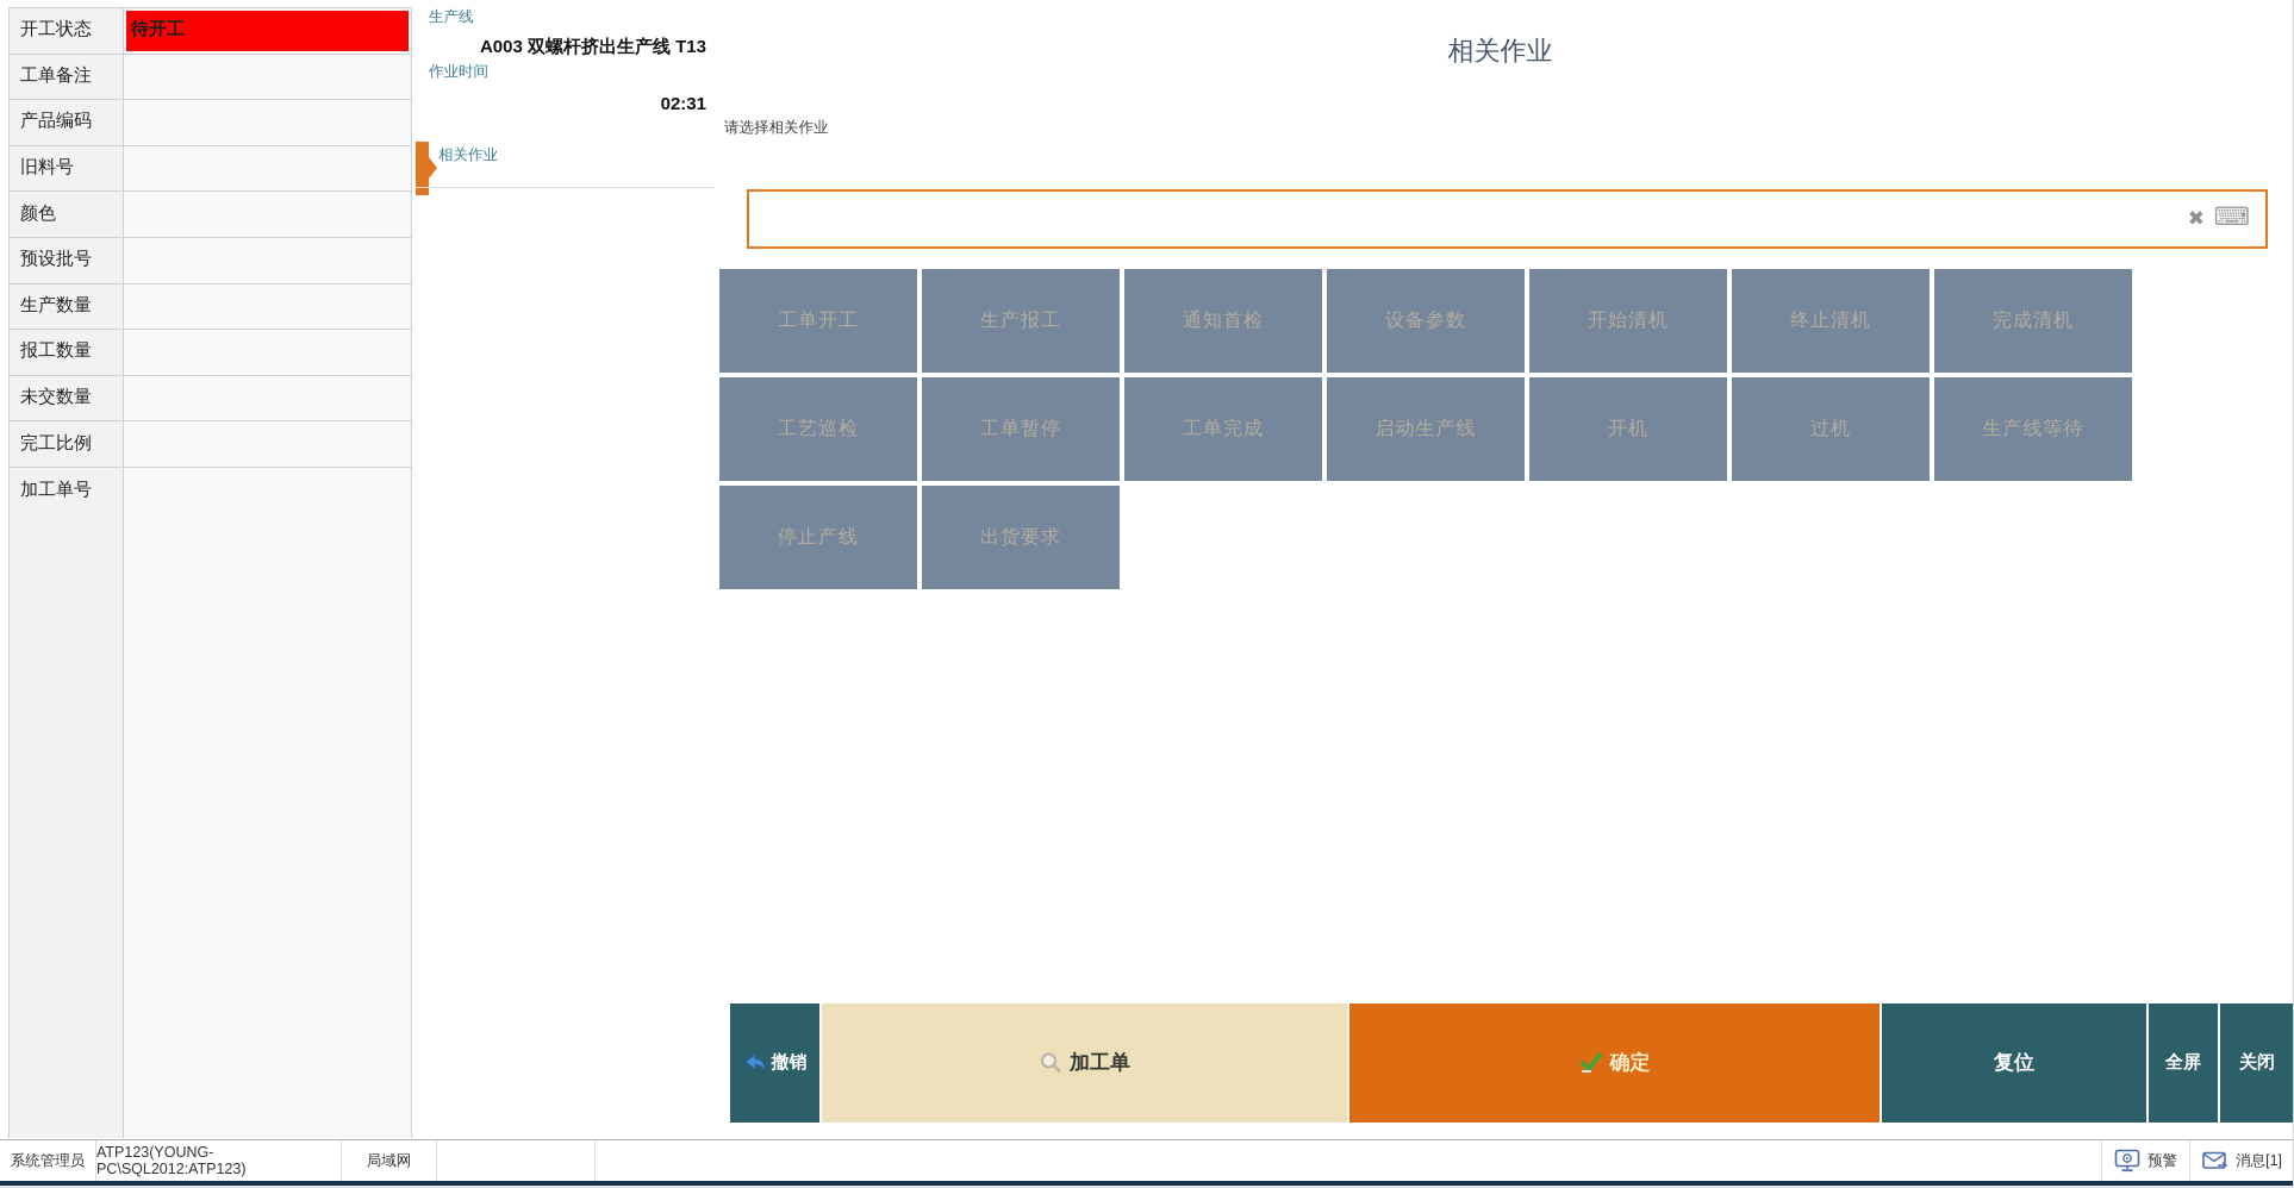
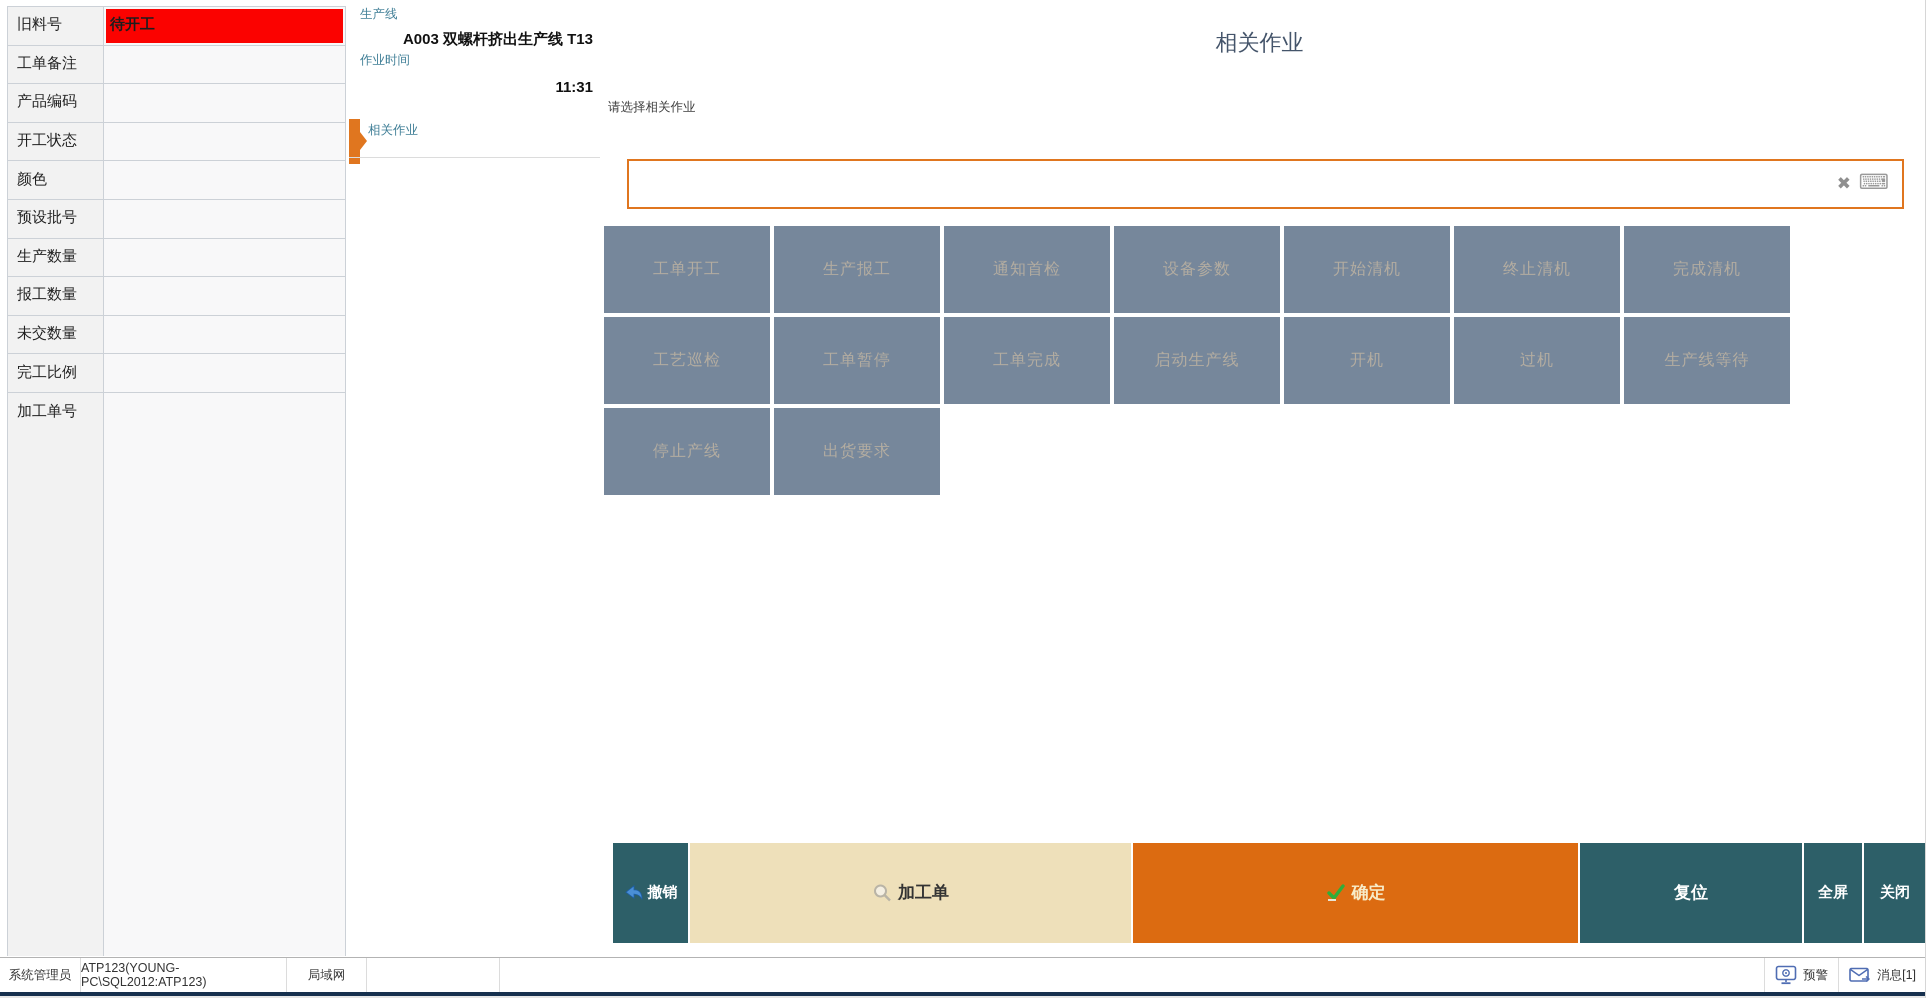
- 开工状态
+ 旧料号
  待开工
  工单备注
  产品编码
- 旧料号
+ 开工状态
  颜色
  预设批号
  生产数量
  报工数量
  未交数量
  完工比例
  加工单号
  生产线
  A003 双螺杆挤出生产线 T13
  作业时间
- 02:31
+ 11:31
  相关作业
  相关作业
  请选择相关作业
  ✖
  ⌨
  工单开工
  生产报工
  通知首检
  设备参数
  开始清机
  终止清机
  完成清机
  工艺巡检
  工单暂停
  工单完成
  启动生产线
  开机
  过机
  生产线等待
  停止产线
  出货要求
  撤销
  加工单
  确定
  复位
  全屏
  关闭
  系统管理员
  ATP123(YOUNG-PC\SQL2012:ATP123)
  局域网
  预警
  消息[1]
